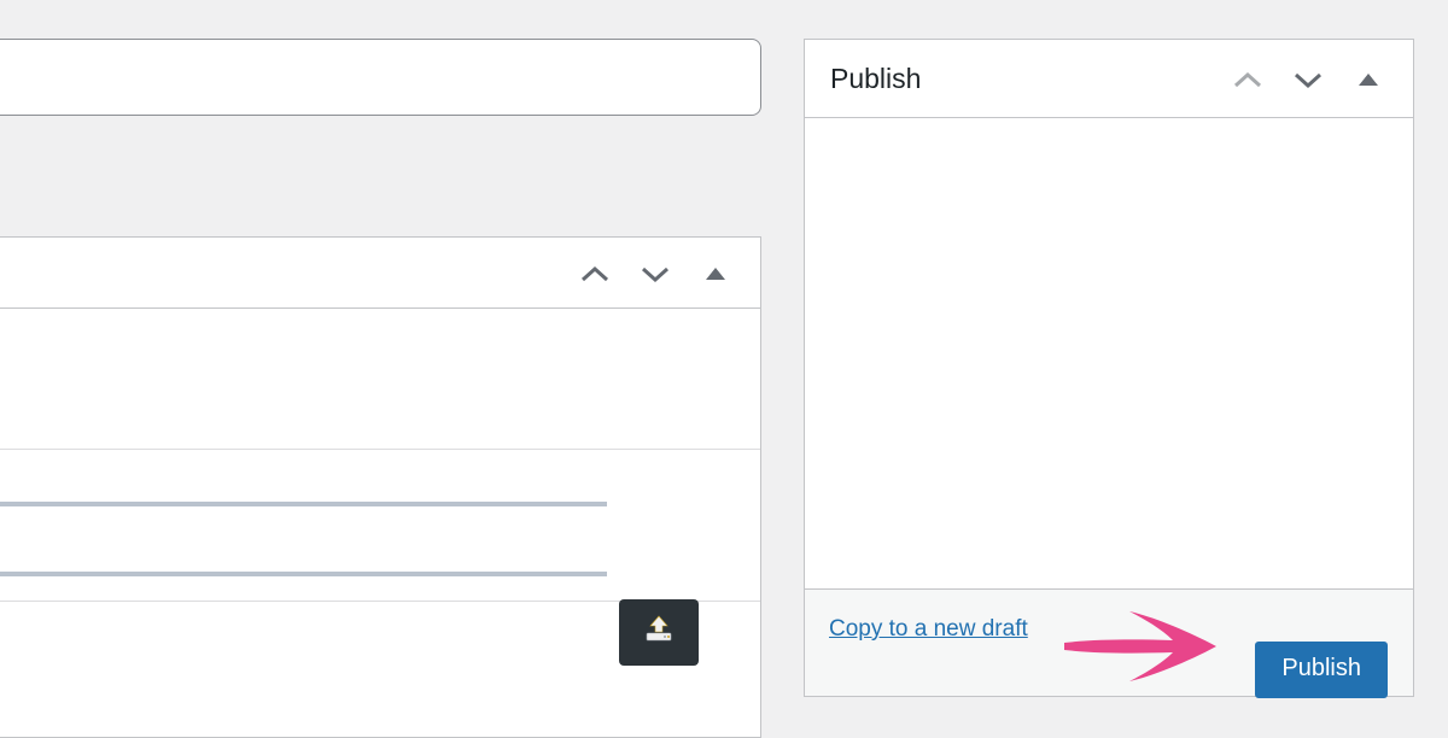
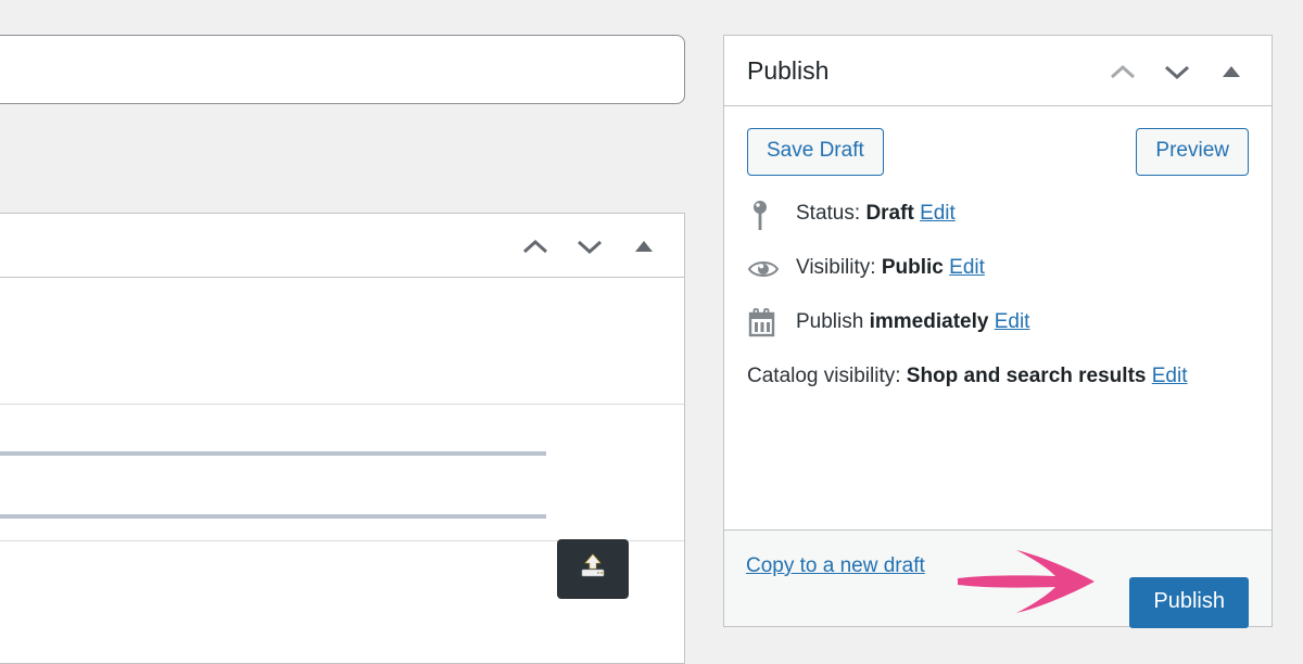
  Publish
+ Save Draft
+ Preview
+ Status: Draft Edit
+ Visibility: Public Edit
+ Publish immediately Edit
+ Catalog visibility: Shop and search results Edit
  Copy to a new draft
  Publish
